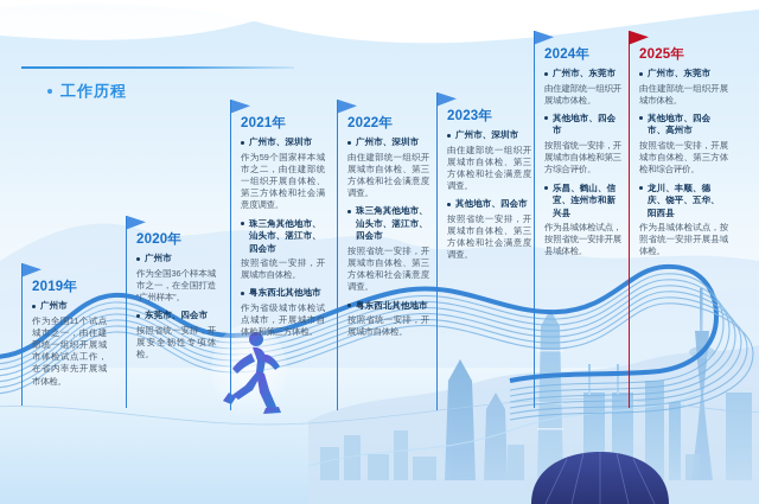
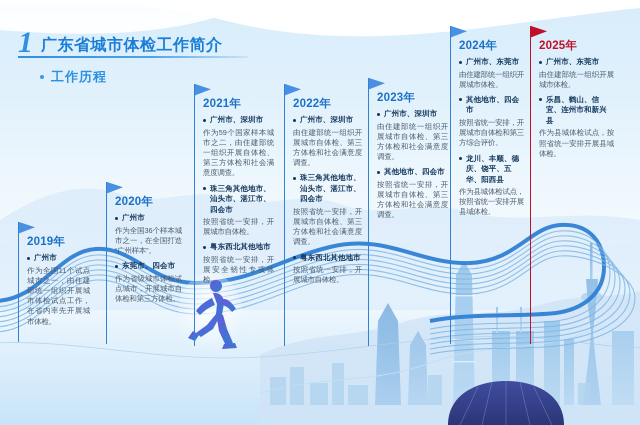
+ 1
+ 广东省城市体检工作简介
  工作历程
  2019年
  广州市
  作为全国11个试点城市之一，由住建部统一组织开展城市体检试点工作，在省内率先开展城市体检。
  2020年
  广州市
  作为全国36个样本城市之一，在全国打造“广州样本”。
  东莞市、四会市
- 按照省统一安排，开展安全韧性专项体检。
+ 作为省级城市体检试点城市，开展城市自体检和第三方体检。
  2021年
  广州市、深圳市
  作为59个国家样本城市之二，由住建部统一组织开展自体检、第三方体检和社会满意度调查。
  珠三角其他地市、汕头市、湛江市、四会市
  按照省统一安排，开展城市自体检。
  粤东西北其他地市
- 作为省级城市体检试点城市，开展城市自体检和第三方体检。
+ 按照省统一安排，开展安全韧性专项体检。
  2022年
  广州市、深圳市
  由住建部统一组织开展城市自体检、第三方体检和社会满意度调查。
  珠三角其他地市、汕头市、湛江市、四会市
  按照省统一安排，开展城市自体检、第三方体检和社会满意度调查。
  粤东西北其他地市
  按照省统一安排，开展城市自体检。
  2023年
  广州市、深圳市
  由住建部统一组织开展城市自体检、第三方体检和社会满意度调查。
  其他地市、四会市
  按照省统一安排，开展城市自体检、第三方体检和社会满意度调查。
  2024年
  广州市、东莞市
  由住建部统一组织开展城市体检。
  其他地市、四会市
  按照省统一安排，开展城市自体检和第三方综合评价。
- 乐昌、鹤山、信宜、连州市和新兴县
+ 龙川、丰顺、德庆、饶平、五华、阳西县
  作为县城体检试点，按照省统一安排开展县域体检。
  2025年
  广州市、东莞市
  由住建部统一组织开展城市体检。
- 其他地市、四会市、高州市
- 按照省统一安排，开展城市自体检、第三方体检和综合评价。
- 龙川、丰顺、德庆、饶平、五华、阳西县
+ 乐昌、鹤山、信宜、连州市和新兴县
  作为县城体检试点，按照省统一安排开展县域体检。
